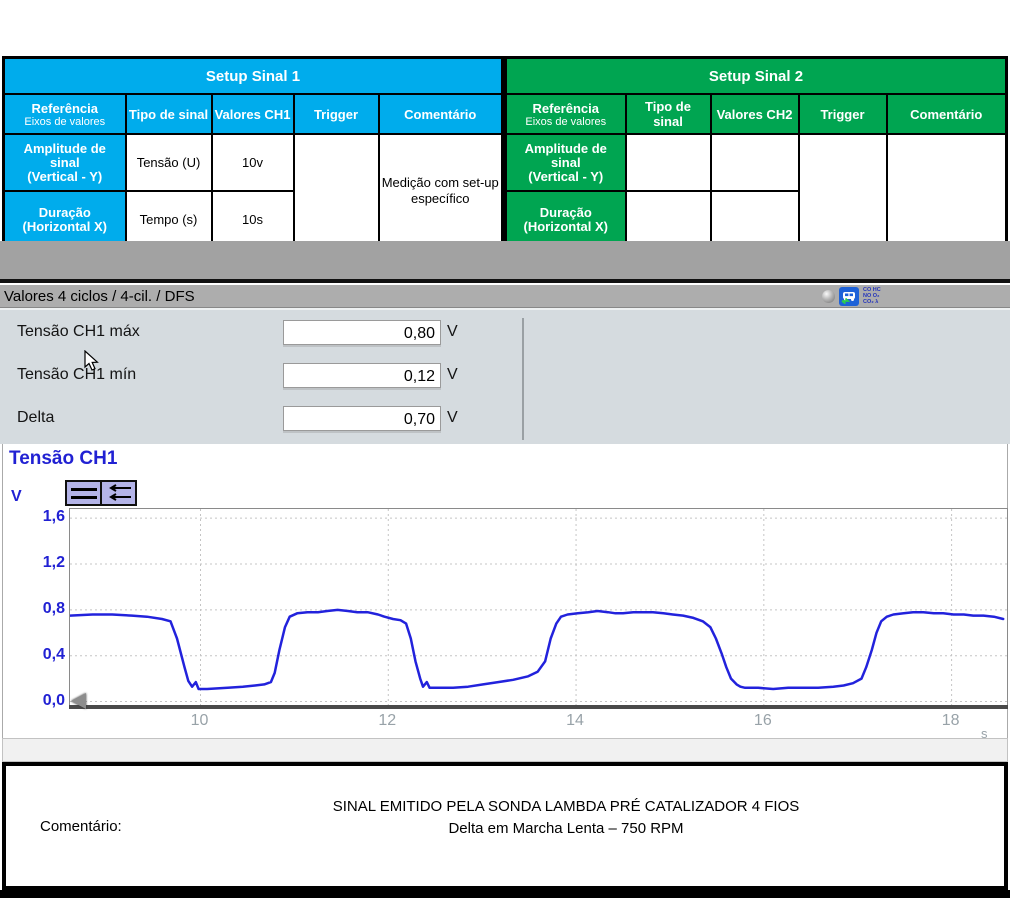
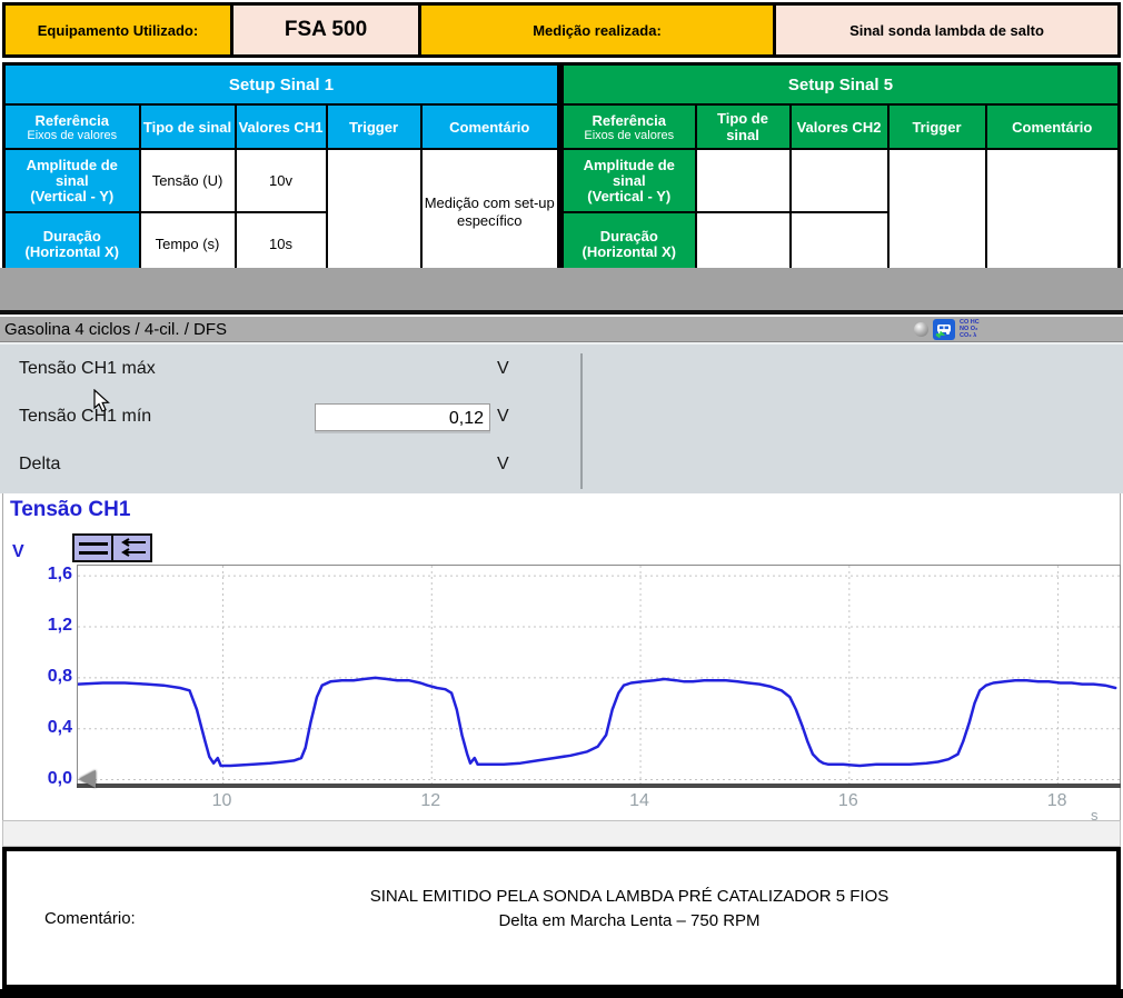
+ Equipamento Utilizado:	FSA 500	Medição realizada:	Sinal sonda lambda de salto
  Setup Sinal 1
  ReferênciaEixos de valores	Tipo de sinal	Valores CH1	Trigger	Comentário
  Amplitude de sinal(Vertical - Y)	Tensão (U)	10v		Medição com set-up específico
  Duração(Horizontal X)	Tempo (s)	10s
- Setup Sinal 2
+ Setup Sinal 5
  ReferênciaEixos de valores	Tipo de sinal	Valores CH2	Trigger	Comentário
  Amplitude de sinal(Vertical - Y)
  Duração(Horizontal X)
- Valores 4 ciclos / 4-cil. / DFS
+ Gasolina 4 ciclos / 4-cil. / DFS
  Tensão CH1 máx
- 0,80
  V
  Tensão CH1 mín
  0,12
  V
  Delta
- 0,70
  V
  Tensão CH1
  V
  s
  0,0
  0,4
  0,8
  1,2
  1,6
  10
  12
  14
  16
  18
  Comentário:
- SINAL EMITIDO PELA SONDA LAMBDA PRÉ CATALIZADOR 4 FIOS
+ SINAL EMITIDO PELA SONDA LAMBDA PRÉ CATALIZADOR 5 FIOS
  Delta em Marcha Lenta – 750 RPM
